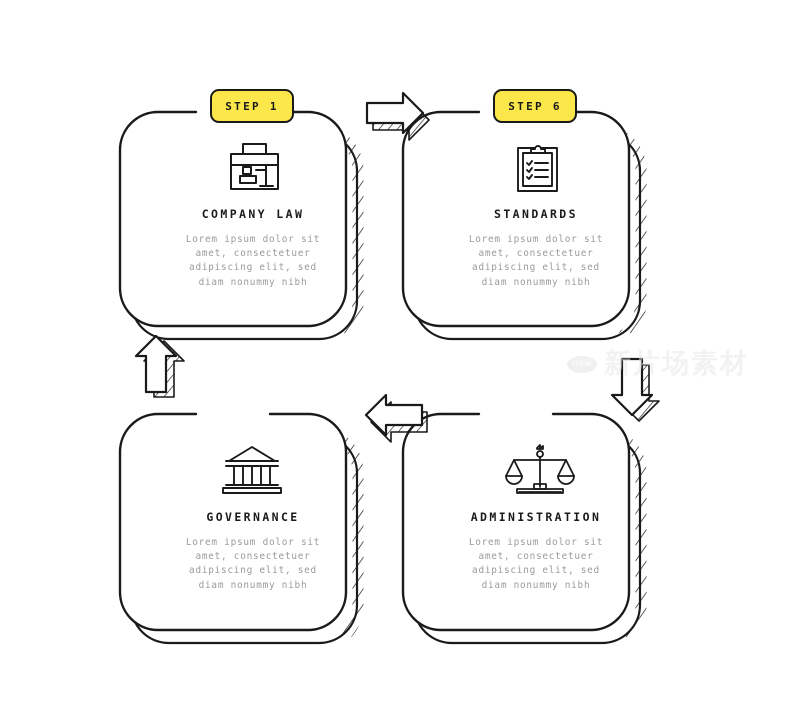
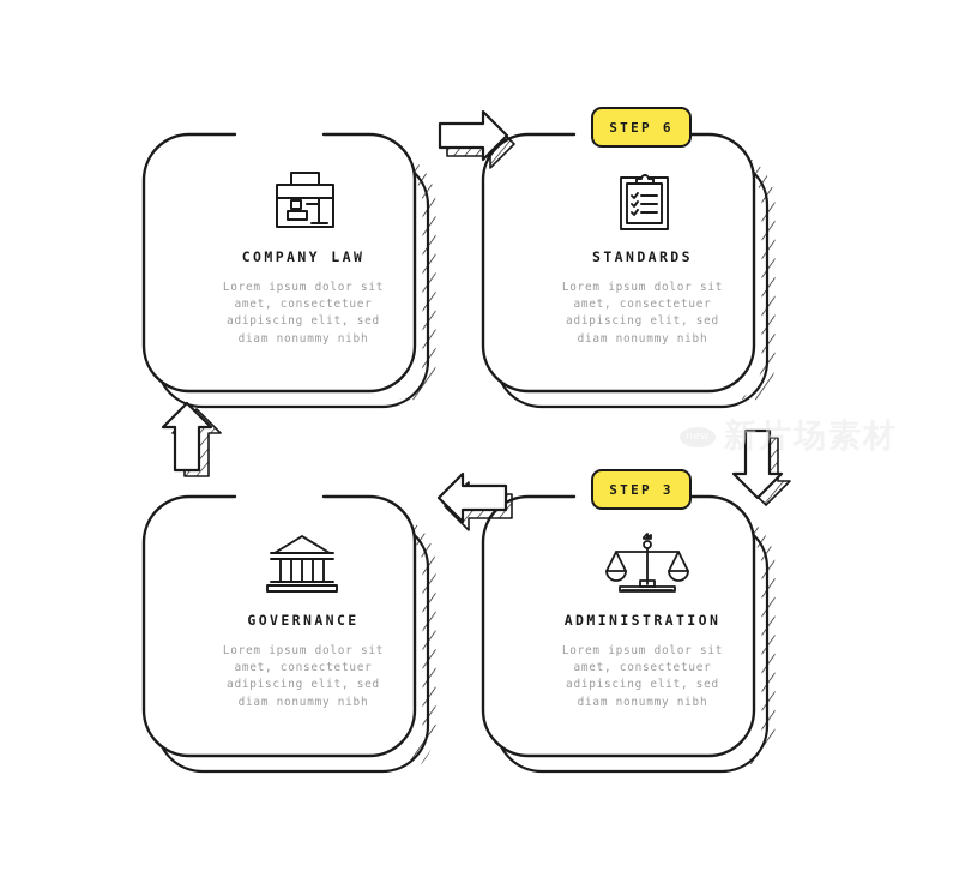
  新片场素材
- STEP 1
  STEP 6
+ STEP 3
  COMPANY LAW
  Lorem ipsum dolor sit
  amet, consectetuer
  adipiscing elit, sed
  diam nonummy nibh
  STANDARDS
  Lorem ipsum dolor sit
  amet, consectetuer
  adipiscing elit, sed
  diam nonummy nibh
  ADMINISTRATION
  Lorem ipsum dolor sit
  amet, consectetuer
  adipiscing elit, sed
  diam nonummy nibh
  GOVERNANCE
  Lorem ipsum dolor sit
  amet, consectetuer
  adipiscing elit, sed
  diam nonummy nibh
